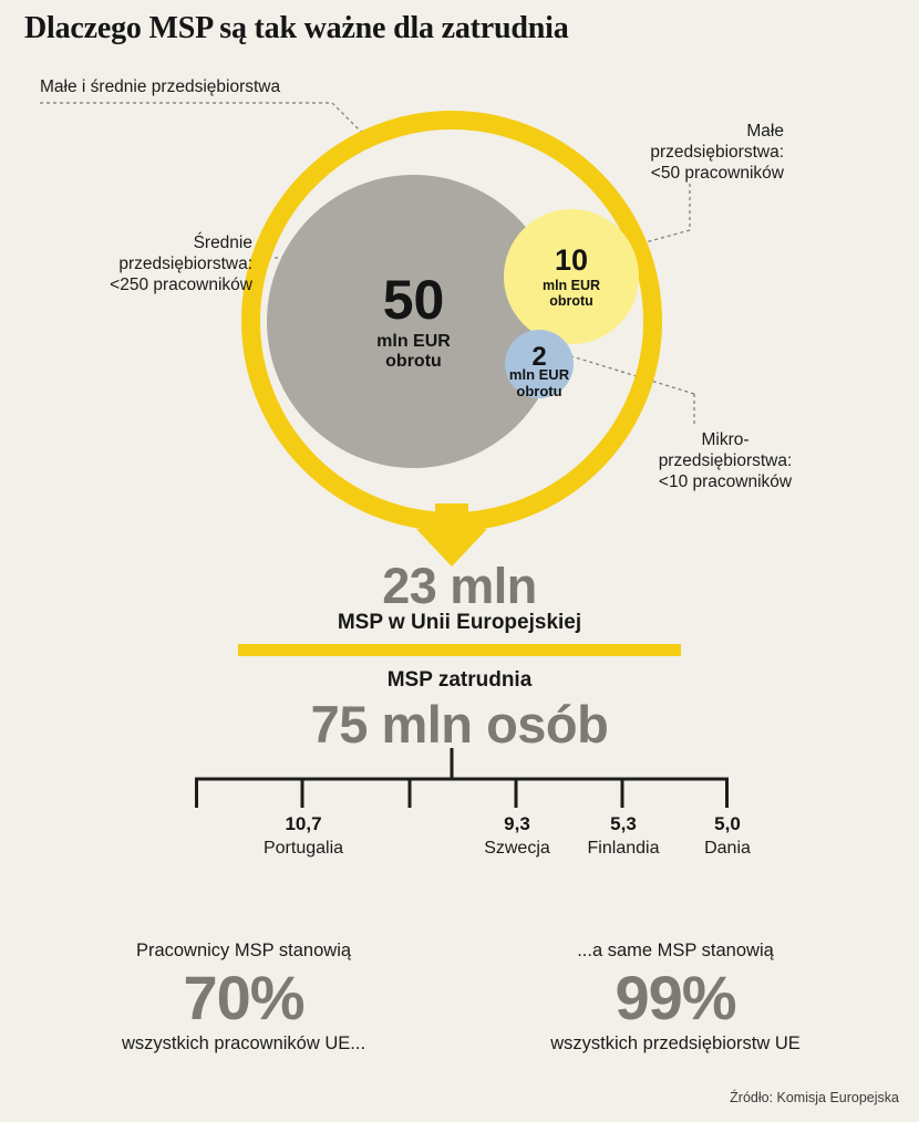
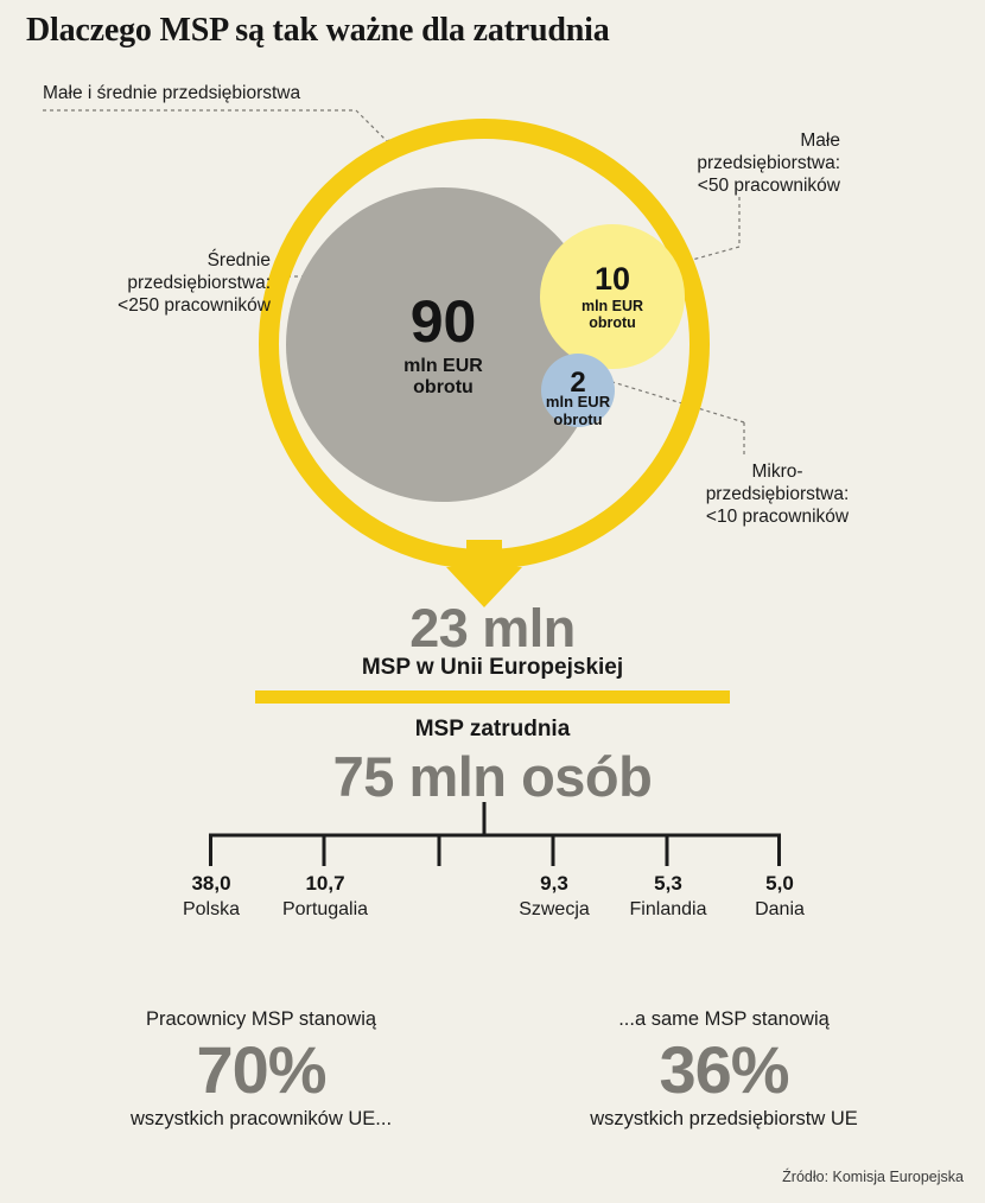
  Dlaczego MSP są tak ważne dla zatrudnia
- 50
+ 90
  mln EUR
  obrotu
  10
  mln EUR
  obrotu
  2
  mln EUR
  obrotu
  Małe i średnie przedsiębiorstwa
  Średnie
  przedsiębiorstwa:
  <250 pracowników
  Małe
  przedsiębiorstwa:
  <50 pracowników
  Mikro-
  przedsiębiorstwa:
  <10 pracowników
  23 mln
  MSP w Unii Europejskiej
  MSP zatrudnia
  75 mln osób
+ 38,0
+ Polska
  10,7
  Portugalia
  9,3
  Szwecja
  5,3
  Finlandia
  5,0
  Dania
  Pracownicy MSP stanowią
  70%
  wszystkich pracowników UE...
  ...a same MSP stanowią
- 99%
+ 36%
  wszystkich przedsiębiorstw UE
  Źródło: Komisja Europejska
